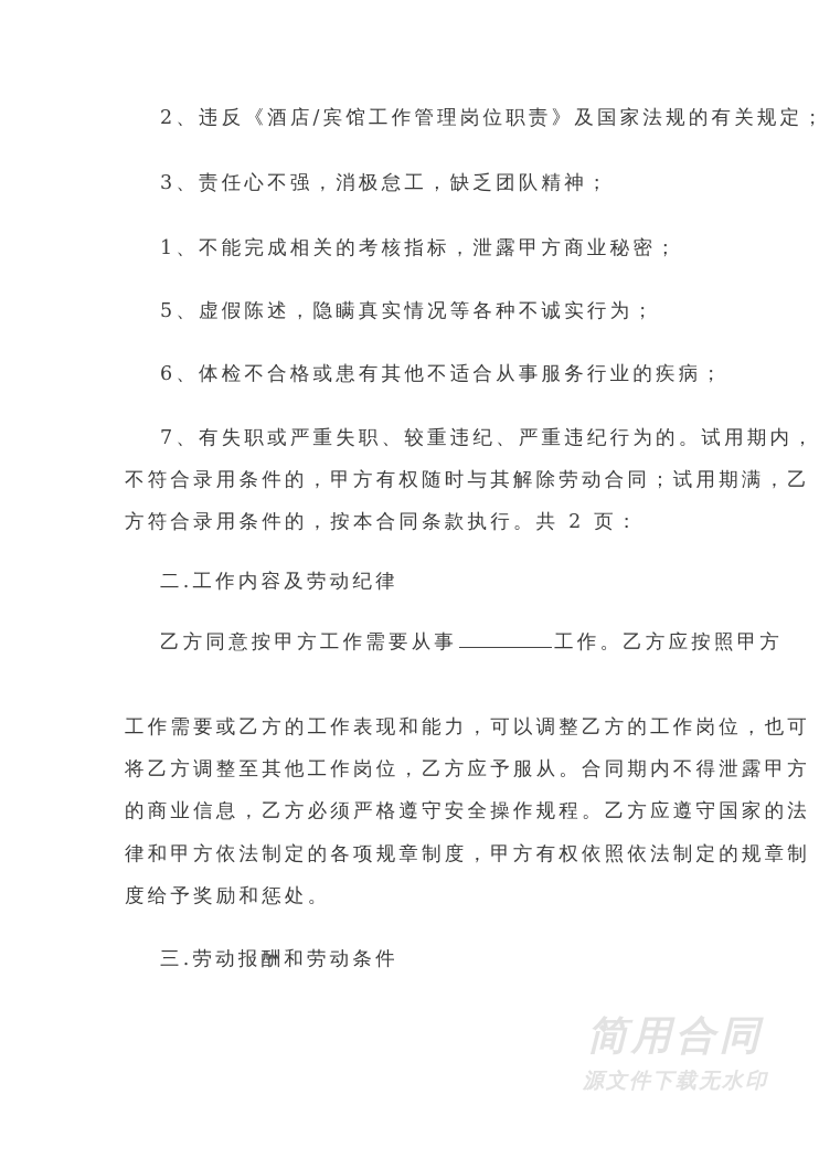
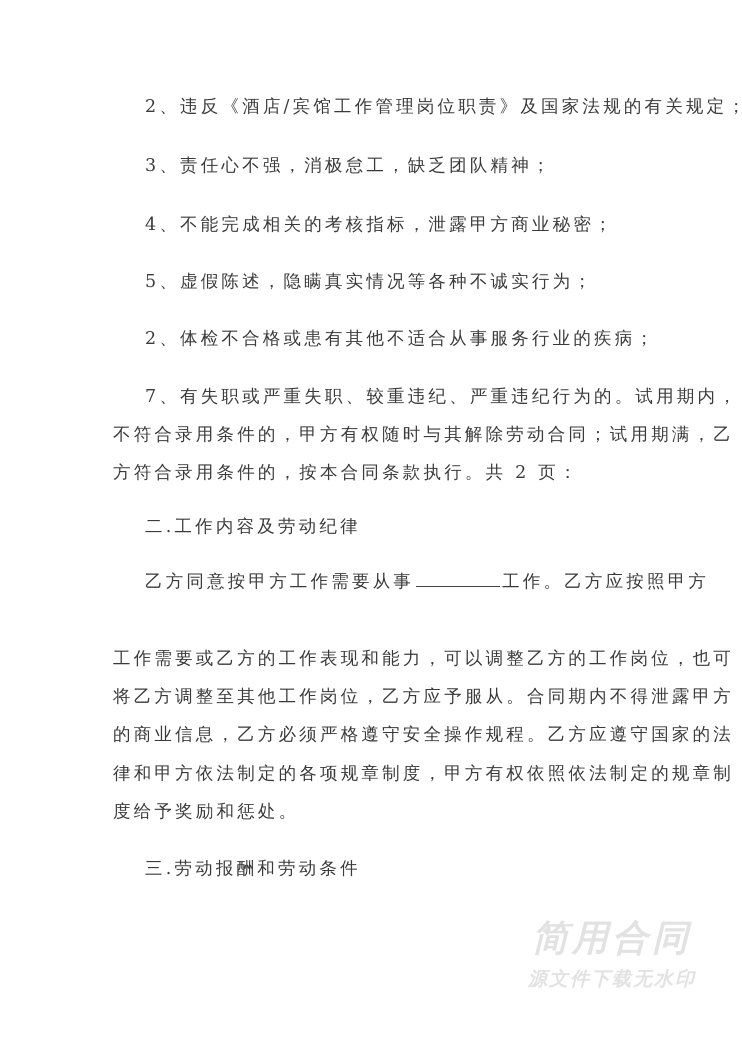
  2、违反《酒店/宾馆工作管理岗位职责》及国家法规的有关规定；
  3、责任心不强，消极怠工，缺乏团队精神；
- 1、不能完成相关的考核指标，泄露甲方商业秘密；
+ 4、不能完成相关的考核指标，泄露甲方商业秘密；
  5、虚假陈述，隐瞒真实情况等各种不诚实行为；
- 6、体检不合格或患有其他不适合从事服务行业的疾病；
+ 2、体检不合格或患有其他不适合从事服务行业的疾病；
  7、有失职或严重失职、较重违纪、严重违纪行为的。试用期内，
  不符合录用条件的，甲方有权随时与其解除劳动合同；试用期满，乙
  方符合录用条件的，按本合同条款执行。共 2 页：
  二.工作内容及劳动纪律
  乙方同意按甲方工作需要从事 工作。乙方应按照甲方
  工作需要或乙方的工作表现和能力，可以调整乙方的工作岗位，也可
  将乙方调整至其他工作岗位，乙方应予服从。合同期内不得泄露甲方
  的商业信息，乙方必须严格遵守安全操作规程。乙方应遵守国家的法
  律和甲方依法制定的各项规章制度，甲方有权依照依法制定的规章制
  度给予奖励和惩处。
  三.劳动报酬和劳动条件
  简用合同
  源文件下载无水印
